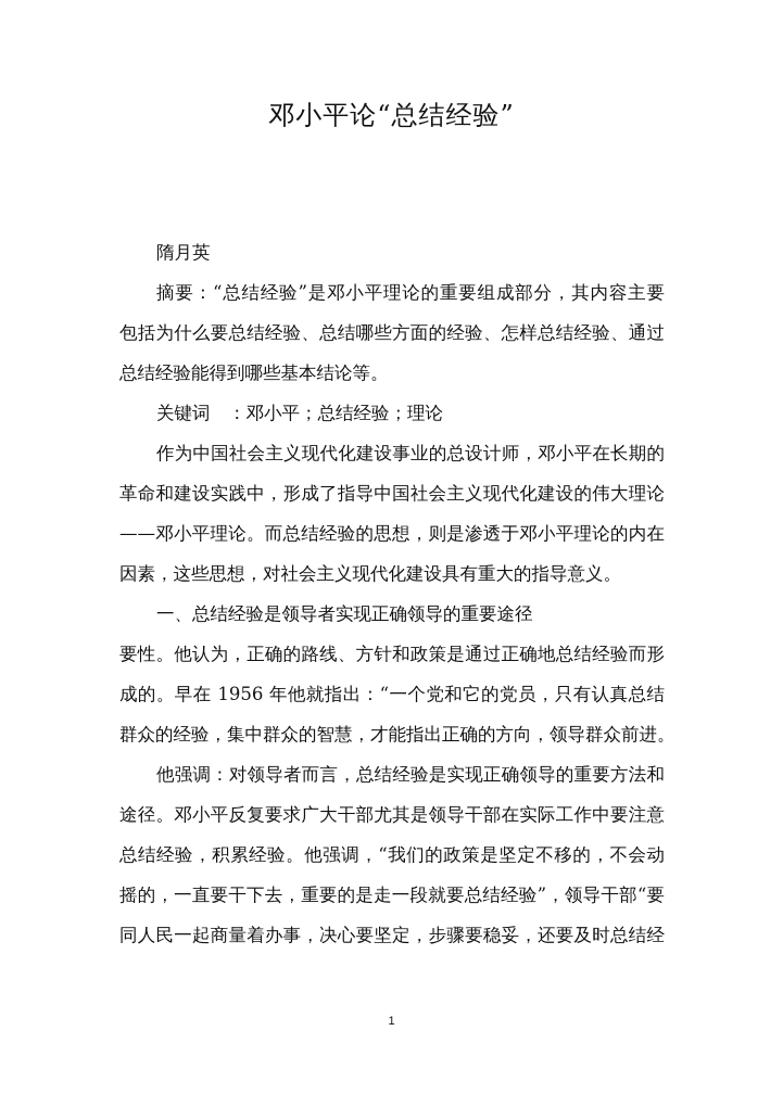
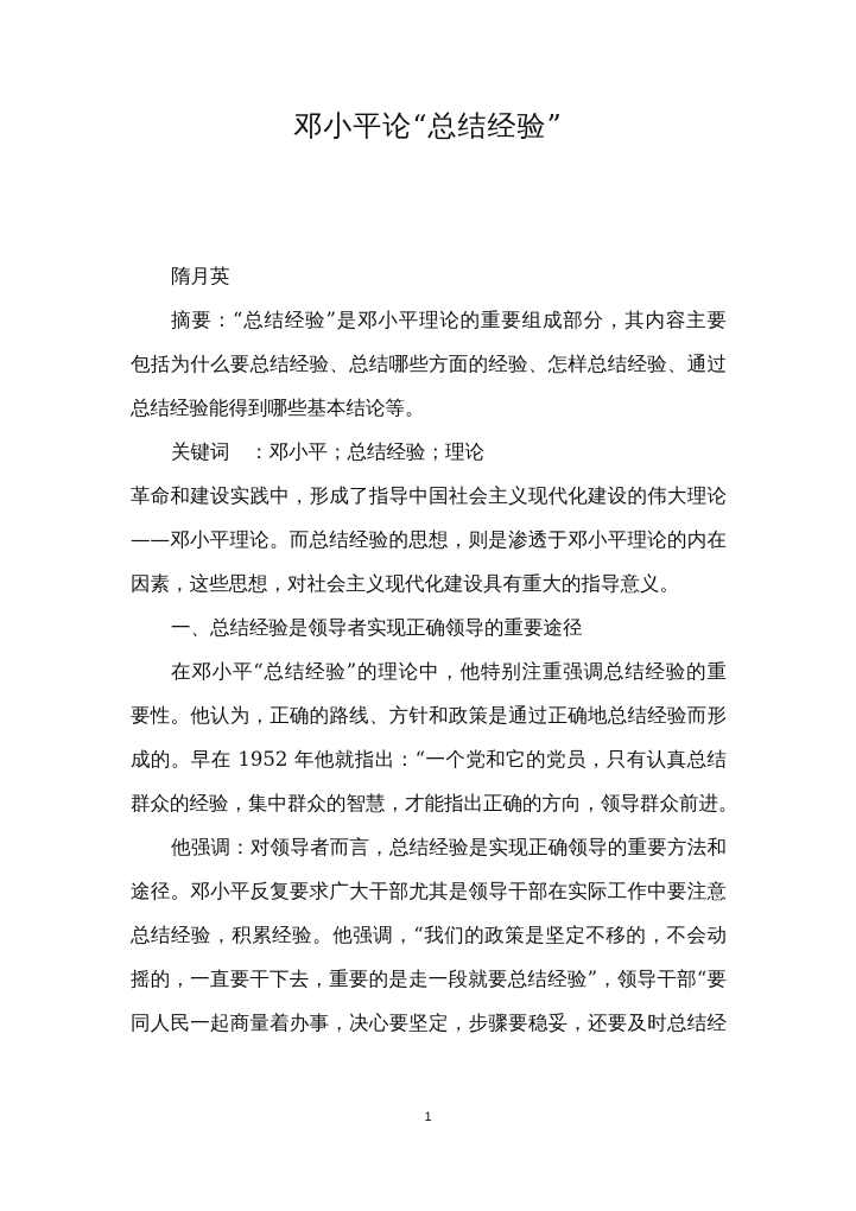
  邓小平论“总结经验”
  隋月英
  摘要：“总结经验”是邓小平理论的重要组成部分，其内容主要
  包括为什么要总结经验、总结哪些方面的经验、怎样总结经验、通过
  总结经验能得到哪些基本结论等。
  关键词 ：邓小平；总结经验；理论
- 作为中国社会主义现代化建设事业的总设计师，邓小平在长期的
  革命和建设实践中，形成了指导中国社会主义现代化建设的伟大理论
  ——邓小平理论。而总结经验的思想，则是渗透于邓小平理论的内在
  因素，这些思想，对社会主义现代化建设具有重大的指导意义。
  一、总结经验是领导者实现正确领导的重要途径
+ 在邓小平“总结经验”的理论中，他特别注重强调总结经验的重
  要性。他认为，正确的路线、方针和政策是通过正确地总结经验而形
- 成的。早在 1956 年他就指出：“一个党和它的党员，只有认真总结
+ 成的。早在 1952 年他就指出：“一个党和它的党员，只有认真总结
  群众的经验，集中群众的智慧，才能指出正确的方向，领导群众前进
  他强调：对领导者而言，总结经验是实现正确领导的重要方法和
  途径。邓小平反复要求广大干部尤其是领导干部在实际工作中要注意
  总结经验，积累经验。他强调，“我们的政策是坚定不移的，不会动
  摇的，一直要干下去，重要的是走一段就要总结经验”，领导干部“要
  同人民一起商量着办事，决心要坚定，步骤要稳妥，还要及时总结经
  1
